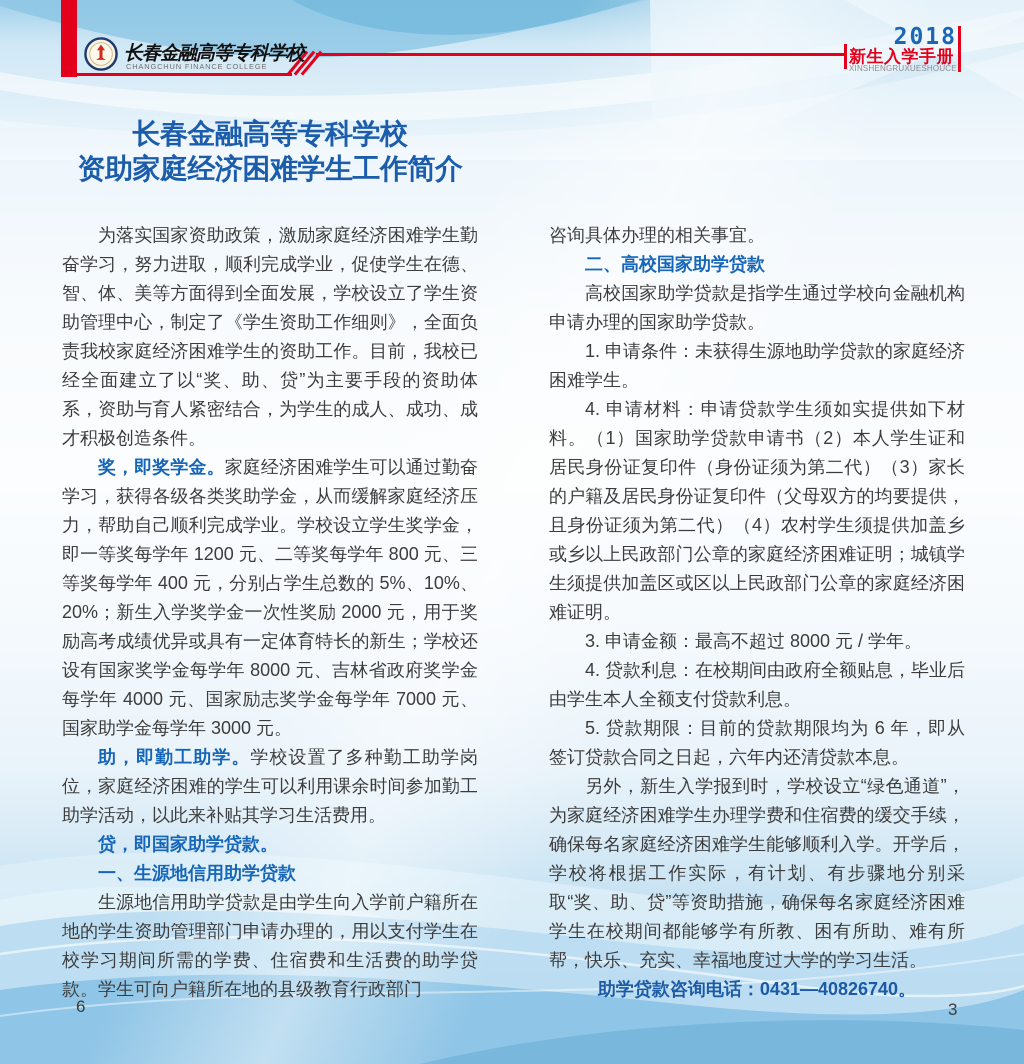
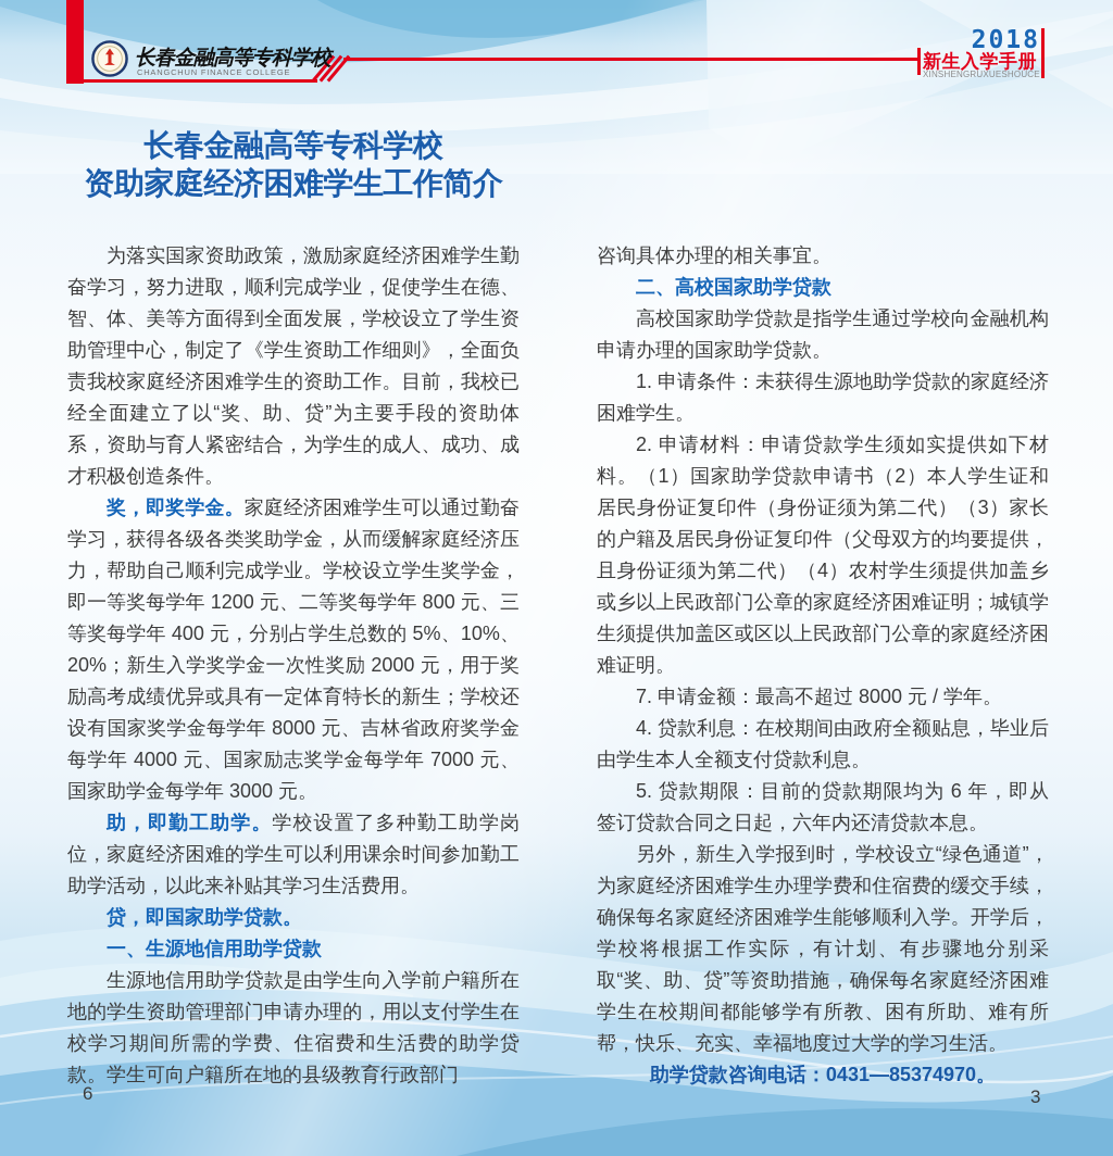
  长春金融高等专科学校
  CHANGCHUN FINANCE COLLEGE
  2018
  新生入学手册
  XINSHENGRUXUESHOUCE
  长春金融高等专科学校
  资助家庭经济困难学生工作简介
  为落实国家资助政策，激励家庭经济困难学生勤奋学习，努力进取，顺利完成学业，促使学生在德、智、体、美等方面得到全面发展，学校设立了学生资助管理中心，制定了《学生资助工作细则》，全面负责我校家庭经济困难学生的资助工作。目前，我校已经全面建立了以“奖、助、贷”为主要手段的资助体系，资助与育人紧密结合，为学生的成人、成功、成才积极创造条件。
  奖，即奖学金。家庭经济困难学生可以通过勤奋学习，获得各级各类奖助学金，从而缓解家庭经济压力，帮助自己顺利完成学业。学校设立学生奖学金，即一等奖每学年 1200 元、二等奖每学年 800 元、三等奖每学年 400 元，分别占学生总数的 5%、10%、20%；新生入学奖学金一次性奖励 2000 元，用于奖励高考成绩优异或具有一定体育特长的新生；学校还设有国家奖学金每学年 8000 元、吉林省政府奖学金每学年 4000 元、国家励志奖学金每学年 7000 元、国家助学金每学年 3000 元。
  助，即勤工助学。学校设置了多种勤工助学岗位，家庭经济困难的学生可以利用课余时间参加勤工助学活动，以此来补贴其学习生活费用。
  贷，即国家助学贷款。
  一、生源地信用助学贷款
  生源地信用助学贷款是由学生向入学前户籍所在地的学生资助管理部门申请办理的，用以支付学生在校学习期间所需的学费、住宿费和生活费的助学贷款。学生可向户籍所在地的县级教育行政部门
  咨询具体办理的相关事宜。
  二、高校国家助学贷款
  高校国家助学贷款是指学生通过学校向金融机构申请办理的国家助学贷款。
  1. 申请条件：未获得生源地助学贷款的家庭经济困难学生。
- 4. 申请材料：申请贷款学生须如实提供如下材料。（1）国家助学贷款申请书（2）本人学生证和居民身份证复印件（身份证须为第二代）（3）家长的户籍及居民身份证复印件（父母双方的均要提供，且身份证须为第二代）（4）农村学生须提供加盖乡或乡以上民政部门公章的家庭经济困难证明；城镇学生须提供加盖区或区以上民政部门公章的家庭经济困难证明。
+ 2. 申请材料：申请贷款学生须如实提供如下材料。（1）国家助学贷款申请书（2）本人学生证和居民身份证复印件（身份证须为第二代）（3）家长的户籍及居民身份证复印件（父母双方的均要提供，且身份证须为第二代）（4）农村学生须提供加盖乡或乡以上民政部门公章的家庭经济困难证明；城镇学生须提供加盖区或区以上民政部门公章的家庭经济困难证明。
- 3. 申请金额：最高不超过 8000 元 / 学年。
+ 7. 申请金额：最高不超过 8000 元 / 学年。
  4. 贷款利息：在校期间由政府全额贴息，毕业后由学生本人全额支付贷款利息。
  5. 贷款期限：目前的贷款期限均为 6 年，即从签订贷款合同之日起，六年内还清贷款本息。
  另外，新生入学报到时，学校设立“绿色通道”，为家庭经济困难学生办理学费和住宿费的缓交手续，确保每名家庭经济困难学生能够顺利入学。开学后，学校将根据工作实际，有计划、有步骤地分别采取“奖、助、贷”等资助措施，确保每名家庭经济困难学生在校期间都能够学有所教、困有所助、难有所帮，快乐、充实、幸福地度过大学的学习生活。
- 助学贷款咨询电话：0431—40826740。
+ 助学贷款咨询电话：0431—85374970。
  6
  3
